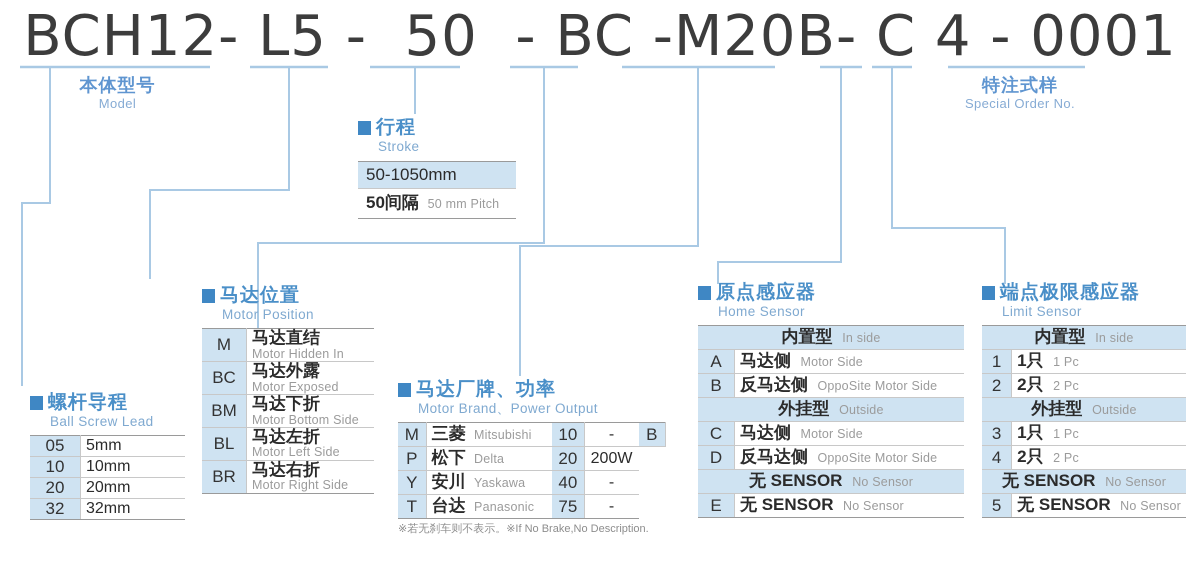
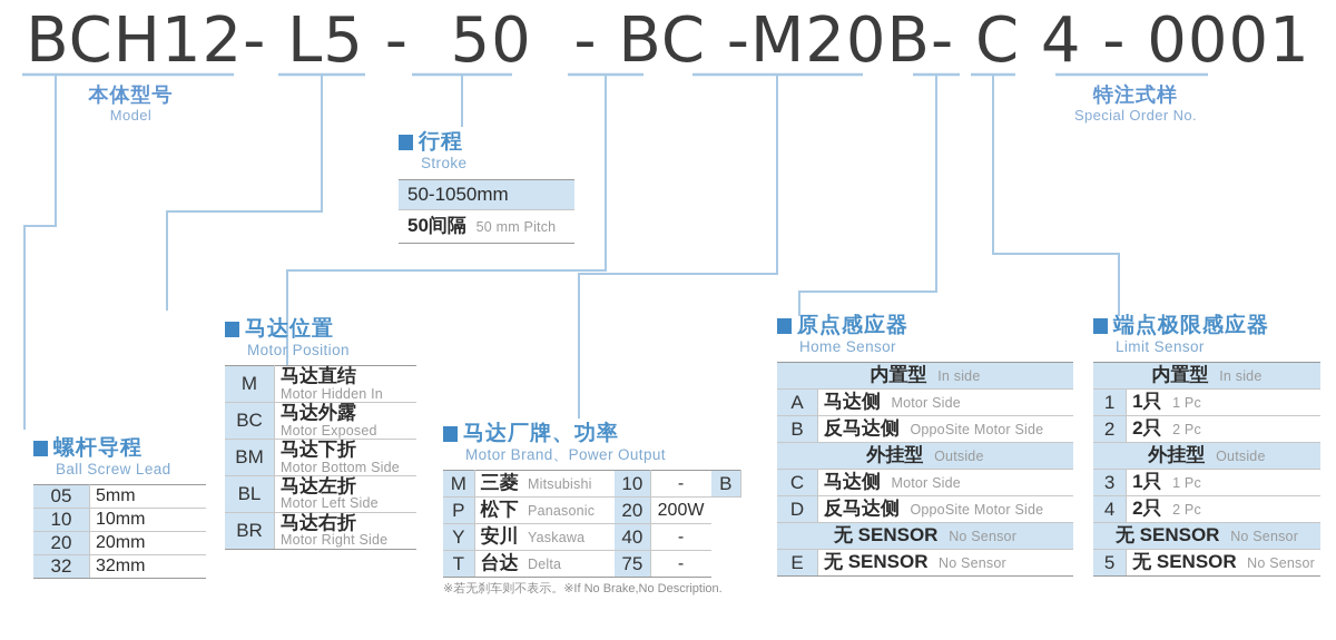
  BCH12- L5 - 50 - BC -M20B- C 4 - 0001
  本体型号
  Model
  特注式样
  Special Order No.
  行程
  Stroke
  50-1050mm
  50间隔 50 mm Pitch
  螺杆导程
  Ball Screw Lead
  05	5mm
  10	10mm
  20	20mm
  32	32mm
  马达位置
  Motor Position
  M	马达直结 Motor Hidden In
  BC	马达外露 Motor Exposed
  BM	马达下折 Motor Bottom Side
  BL	马达左折 Motor Left Side
  BR	马达右折 Motor Right Side
  马达厂牌、功率
  Motor Brand、Power Output
  M	三菱 Mitsubishi	10	-	B
- P	松下 Delta	20	200W
+ P	松下 Panasonic	20	200W
  Y	安川 Yaskawa	40	-
- T	台达 Panasonic	75	-
+ T	台达 Delta	75	-
  ※若无刹车则不表示。※If No Brake,No Description.
  原点感应器
  Home Sensor
  内置型 In side
  A	马达侧 Motor Side
  B	反马达侧 OppoSite Motor Side
  外挂型 Outside
  C	马达侧 Motor Side
  D	反马达侧 OppoSite Motor Side
  无 SENSOR No Sensor
  E	无 SENSOR No Sensor
  端点极限感应器
  Limit Sensor
  内置型 In side
  1	1只 1 Pc
  2	2只 2 Pc
  外挂型 Outside
  3	1只 1 Pc
  4	2只 2 Pc
  无 SENSOR No Sensor
  5	无 SENSOR No Sensor
